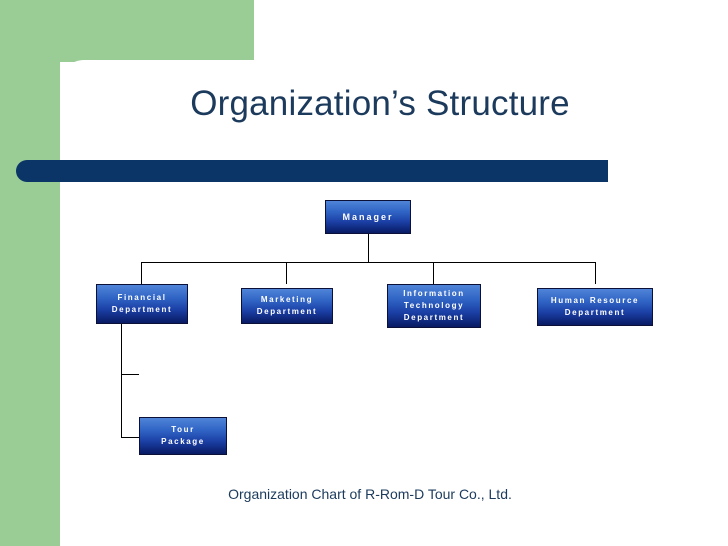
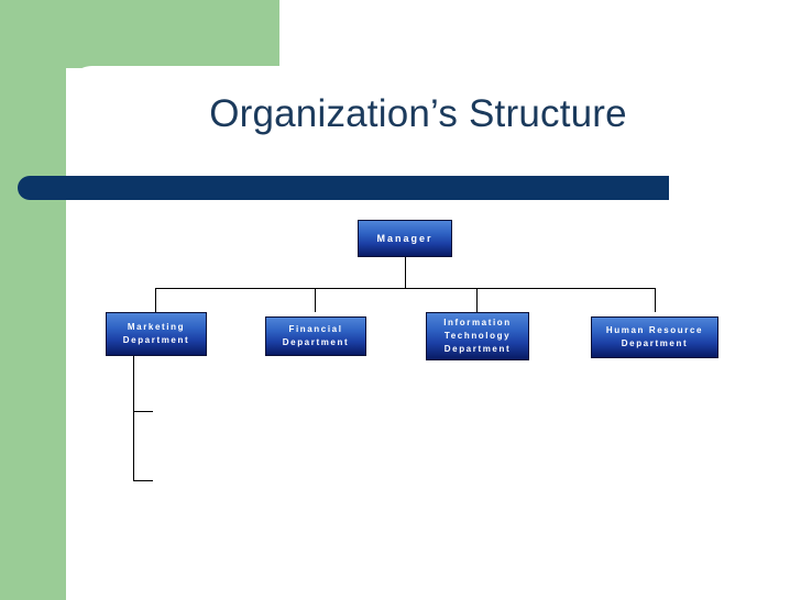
  Organization’s Structure
  Manager
- Financial
+ Marketing
  Department
- Marketing
+ Financial
  Department
  Information
  Technology
  Department
  Human Resource
  Department
- Tour
- Package
- Organization Chart of R-Rom-D Tour Co., Ltd.
